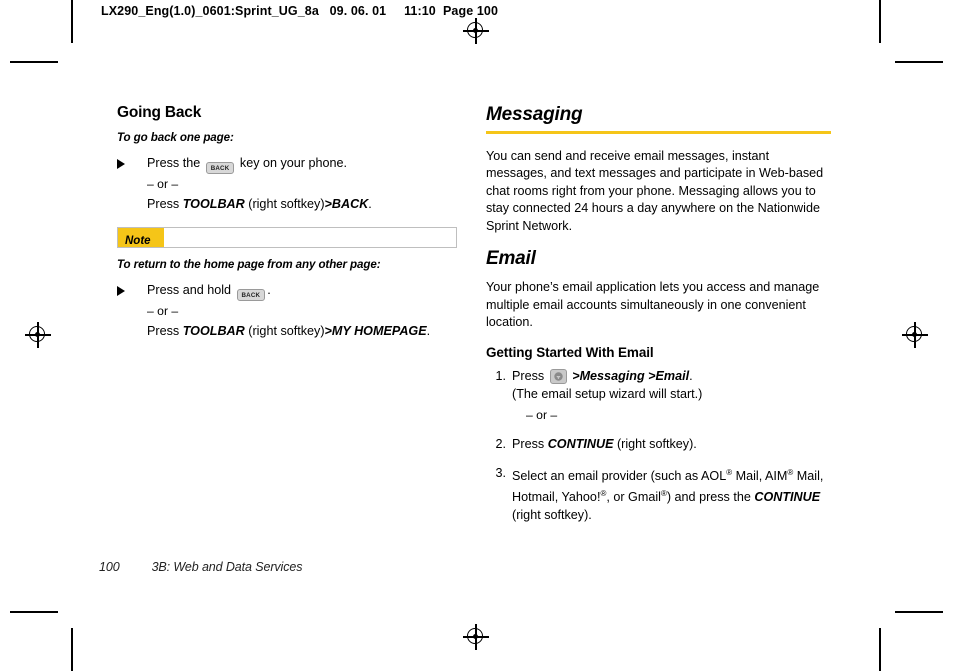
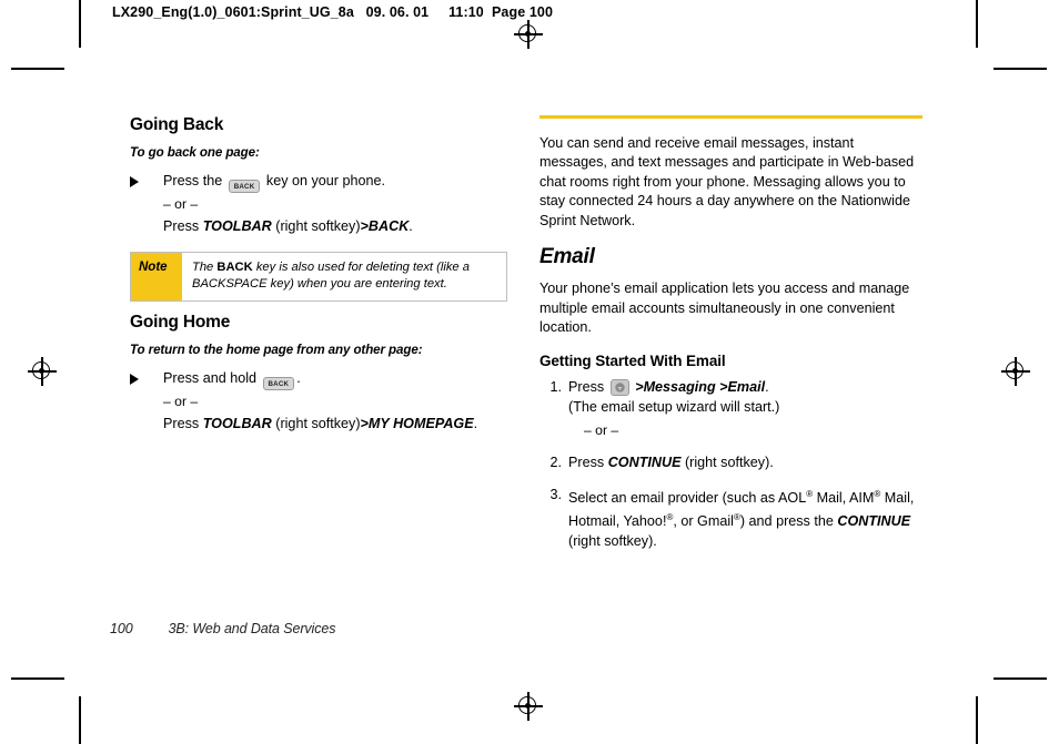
  LX290_Eng(1.0)_0601:Sprint_UG_8a 09. 06. 01 11:10 Page 100
  Going Back
  To go back one page:
  Press the key on your phone.
  – or –
  Press TOOLBAR (right softkey)>BACK.
  Note
+ The BACK key is also used for deleting text (like a BACKSPACE key) when you are entering text.
+ Going Home
  To return to the home page from any other page:
  Press and hold .
  – or –
  Press TOOLBAR (right softkey)>MY HOMEPAGE.
- Messaging
  You can send and receive email messages, instant messages, and text messages and participate in Web-based chat rooms right from your phone. Messaging allows you to stay connected 24 hours a day anywhere on the Nationwide Sprint Network.
  Email
  Your phone’s email application lets you access and manage multiple email accounts simultaneously in one convenient location.
  Getting Started With Email
  1.
  Press
  >Messaging >Email.
  (The email setup wizard will start.)
  – or –
  2.
  Press CONTINUE (right softkey).
  3.
  Select an email provider (such as AOL® Mail, AIM® Mail, Hotmail, Yahoo!®, or Gmail®) and press the CONTINUE (right softkey).
  100 3B: Web and Data Services
